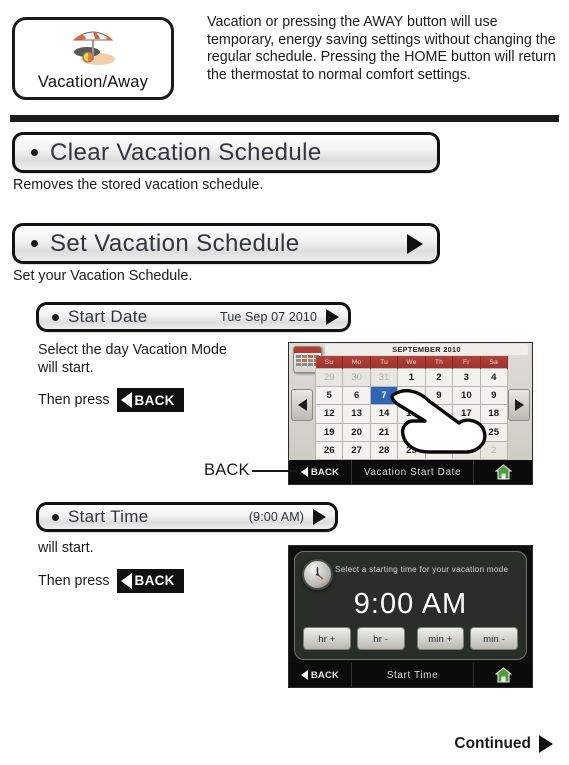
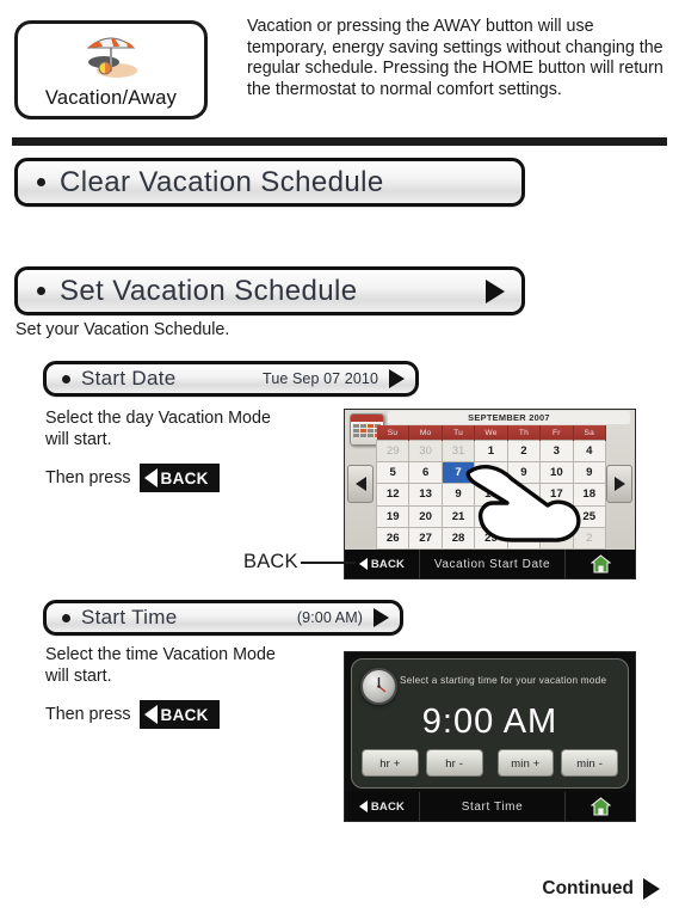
  Vacation/Away
  Vacation or pressing the AWAY button will use temporary, energy saving settings without changing the regular schedule. Pressing the HOME button will return the thermostat to normal comfort settings.
  Clear Vacation Schedule
- Removes the stored vacation schedule.
  Set Vacation Schedule
  Set your Vacation Schedule.
  Start Date
  Tue Sep 07 2010
  Select the day Vacation Mode
  will start.
  Then press
  BACK
- SEPTEMBER 2010
+ SEPTEMBER 2007
  29	30	31	1	2	3	4
  5	6	7		9	10	9
- 12	13	14	1		17	18
+ 12	13	9	1		17	18
  BACK
  Vacation Start Date
  BACK
  Start Time
  (9:00 AM)
+ Select the time Vacation Mode
  will start.
  Then press
  BACK
  Select a starting time for your vacation mode
  9:00 AM
  hr +
  hr -
  min +
  min -
  BACK
  Start Time
  Continued
